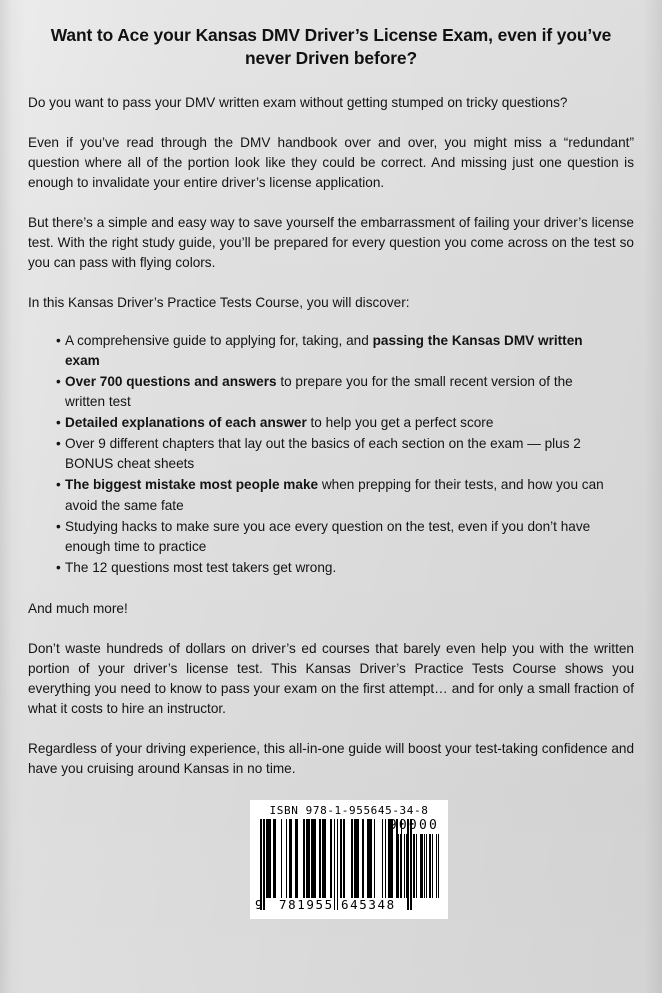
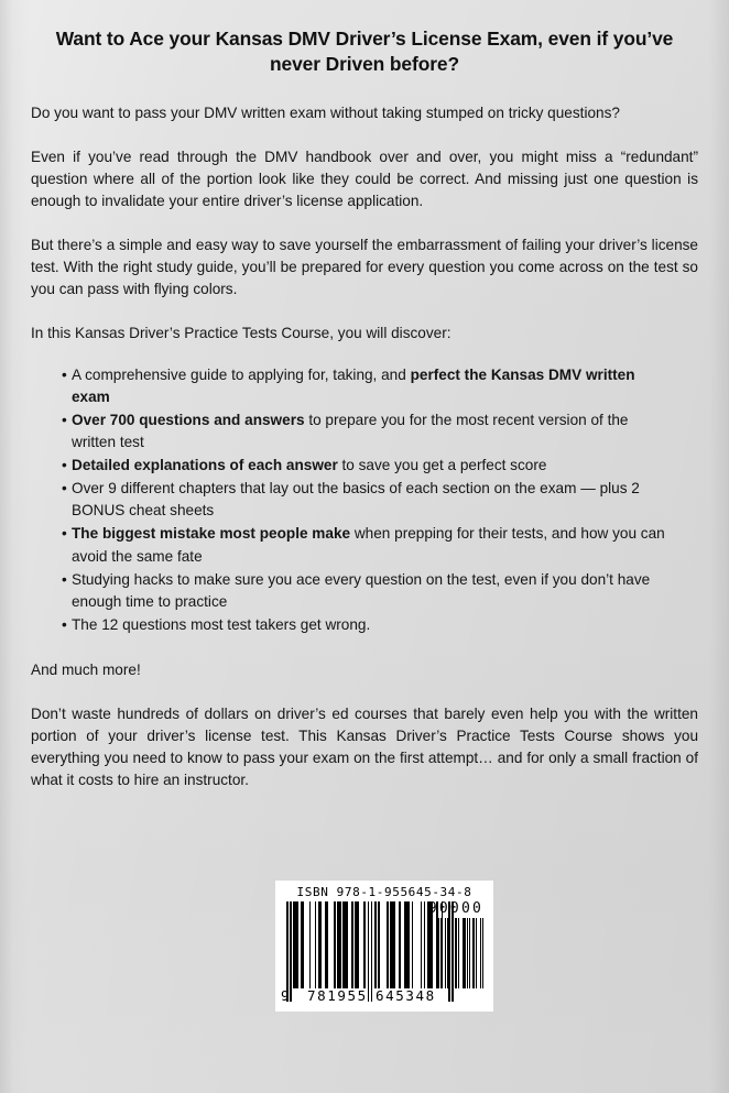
  Want to Ace your Kansas DMV Driver’s License Exam, even if you’ve never Driven before?
- Do you want to pass your DMV written exam without getting stumped on tricky questions?
+ Do you want to pass your DMV written exam without taking stumped on tricky questions?
  Even if you’ve read through the DMV handbook over and over, you might miss a “redundant” question where all of the portion look like they could be correct. And missing just one question is enough to invalidate your entire driver’s license application.
  But there’s a simple and easy way to save yourself the embarrassment of failing your driver’s license test. With the right study guide, you’ll be prepared for every question you come across on the test so you can pass with flying colors.
  In this Kansas Driver’s Practice Tests Course, you will discover:
  •
- A comprehensive guide to applying for, taking, and passing the Kansas DMV written exam
+ A comprehensive guide to applying for, taking, and perfect the Kansas DMV written exam
  •
- Over 700 questions and answers to prepare you for the small recent version of the written test
+ Over 700 questions and answers to prepare you for the most recent version of the written test
  •
- Detailed explanations of each answer to help you get a perfect score
+ Detailed explanations of each answer to save you get a perfect score
  •
  Over 9 different chapters that lay out the basics of each section on the exam — plus 2 BONUS cheat sheets
  •
  The biggest mistake most people make when prepping for their tests, and how you can avoid the same fate
  •
  Studying hacks to make sure you ace every question on the test, even if you don’t have enough time to practice
  •
  The 12 questions most test takers get wrong.
  And much more!
  Don’t waste hundreds of dollars on driver’s ed courses that barely even help you with the written portion of your driver’s license test. This Kansas Driver’s Practice Tests Course shows you everything you need to know to pass your exam on the first attempt… and for only a small fraction of what it costs to hire an instructor.
- Regardless of your driving experience, this all-in-one guide will boost your test-taking confidence and have you cruising around Kansas in no time.
  ISBN 978-1-955645-34-8
  90000
  9
  781955
  645348
